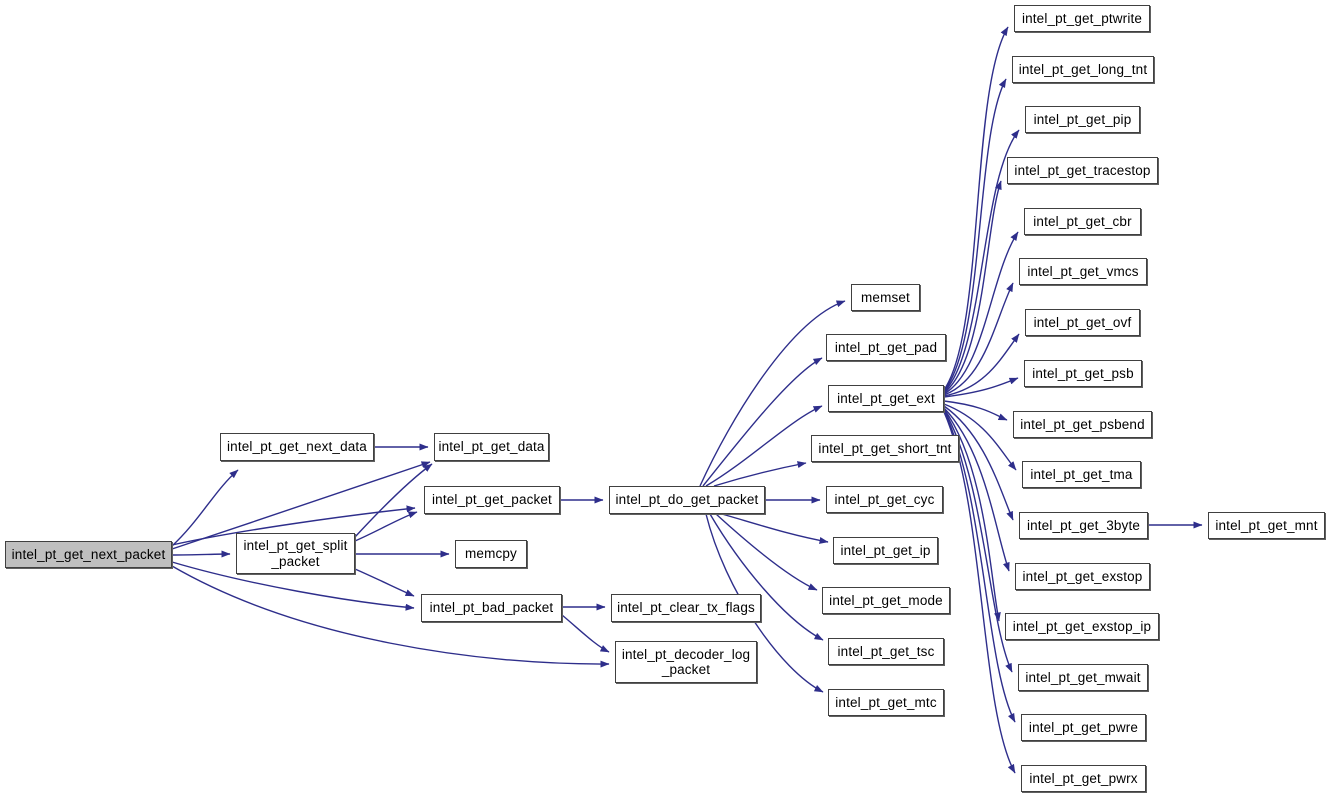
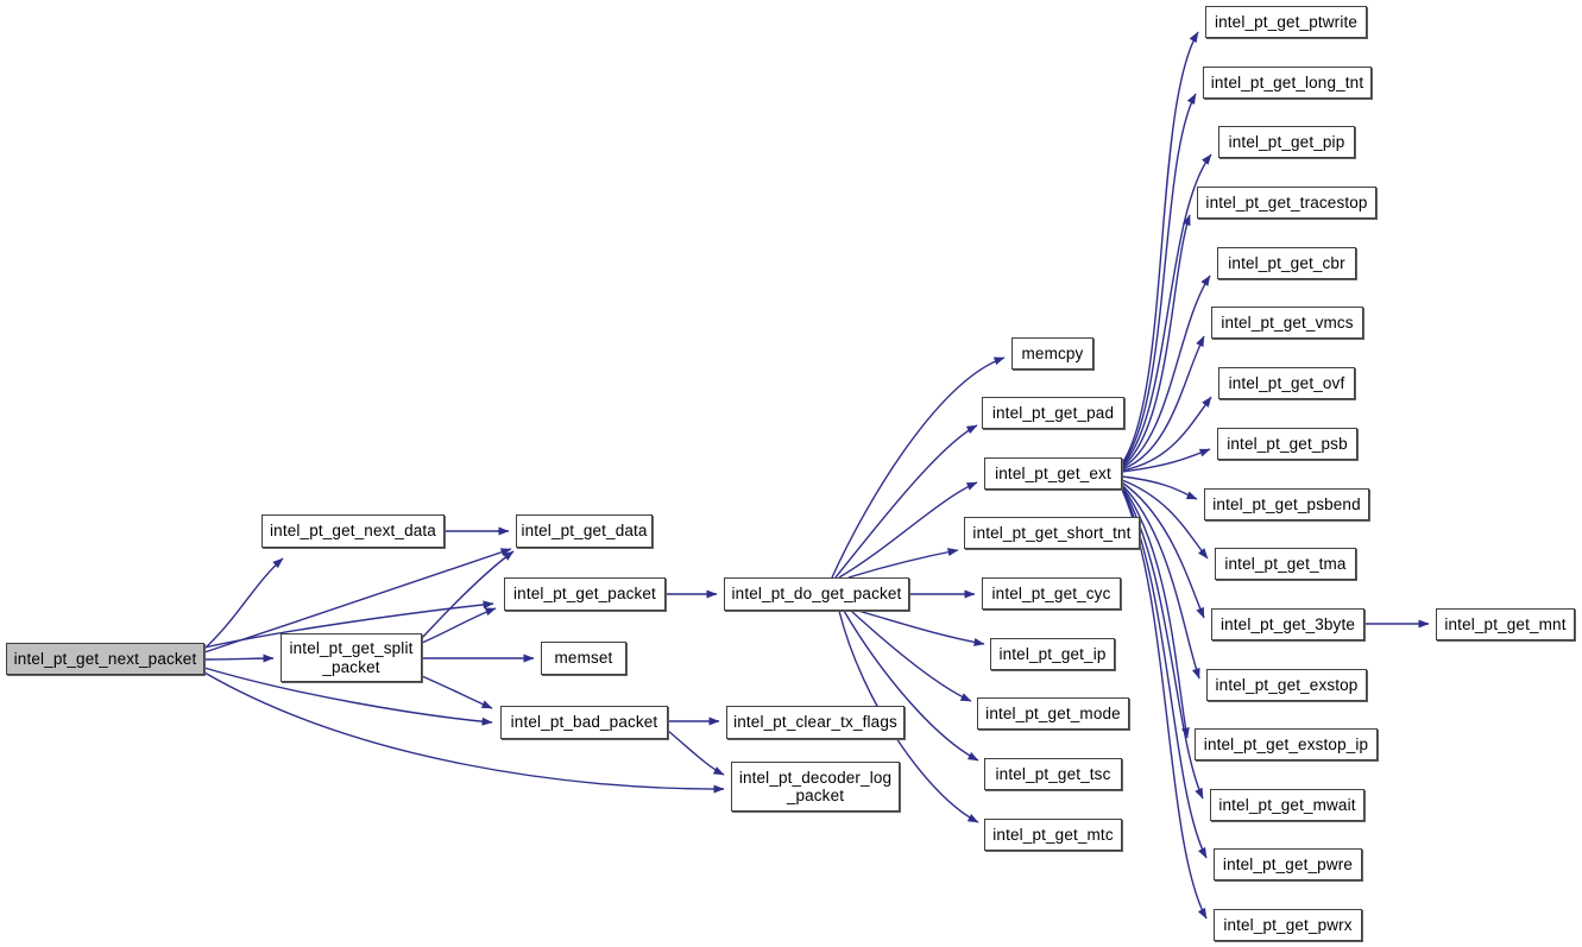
  intel_pt_get_next_packet
  intel_pt_get_next_data
  intel_pt_get_split
  _packet
  intel_pt_get_data
  intel_pt_get_packet
- memcpy
+ memset
  intel_pt_bad_packet
  intel_pt_do_get_packet
  intel_pt_clear_tx_flags
  intel_pt_decoder_log
  _packet
- memset
+ memcpy
  intel_pt_get_pad
  intel_pt_get_ext
  intel_pt_get_short_tnt
  intel_pt_get_cyc
  intel_pt_get_ip
  intel_pt_get_mode
  intel_pt_get_tsc
  intel_pt_get_mtc
  intel_pt_get_ptwrite
  intel_pt_get_long_tnt
  intel_pt_get_pip
  intel_pt_get_tracestop
  intel_pt_get_cbr
  intel_pt_get_vmcs
  intel_pt_get_ovf
  intel_pt_get_psb
  intel_pt_get_psbend
  intel_pt_get_tma
  intel_pt_get_3byte
  intel_pt_get_exstop
  intel_pt_get_exstop_ip
  intel_pt_get_mwait
  intel_pt_get_pwre
  intel_pt_get_pwrx
  intel_pt_get_mnt
